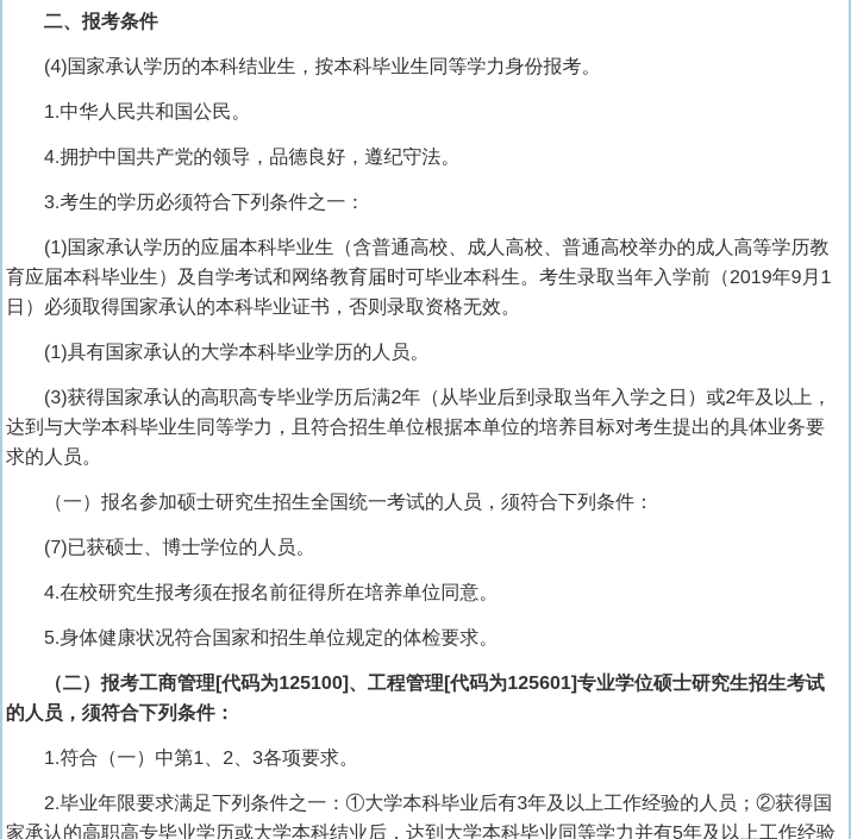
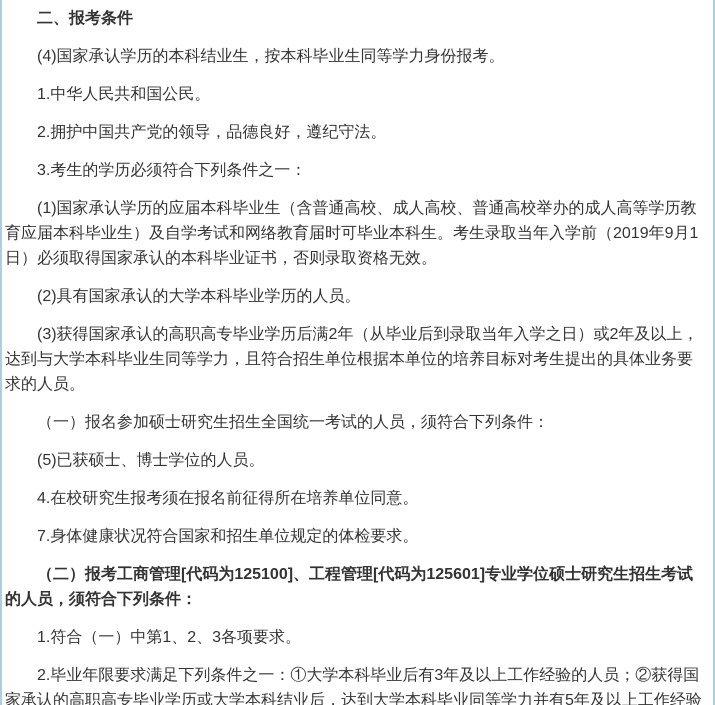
  二、报考条件
  (4)国家承认学历的本科结业生，按本科毕业生同等学力身份报考。
  1.中华人民共和国公民。
- 4.拥护中国共产党的领导，品德良好，遵纪守法。
+ 2.拥护中国共产党的领导，品德良好，遵纪守法。
  3.考生的学历必须符合下列条件之一：
  (1)国家承认学历的应届本科毕业生（含普通高校、成人高校、普通高校举办的成人高等学历教育应届本科毕业生）及自学考试和网络教育届时可毕业本科生。考生录取当年入学前（2019年9月1日）必须取得国家承认的本科毕业证书，否则录取资格无效。
- (1)具有国家承认的大学本科毕业学历的人员。
+ (2)具有国家承认的大学本科毕业学历的人员。
  (3)获得国家承认的高职高专毕业学历后满2年（从毕业后到录取当年入学之日）或2年及以上，达到与大学本科毕业生同等学力，且符合招生单位根据本单位的培养目标对考生提出的具体业务要求的人员。
  （一）报名参加硕士研究生招生全国统一考试的人员，须符合下列条件：
- (7)已获硕士、博士学位的人员。
+ (5)已获硕士、博士学位的人员。
  4.在校研究生报考须在报名前征得所在培养单位同意。
- 5.身体健康状况符合国家和招生单位规定的体检要求。
+ 7.身体健康状况符合国家和招生单位规定的体检要求。
  （二）报考工商管理[代码为125100]、工程管理[代码为125601]专业学位硕士研究生招生考试的人员，须符合下列条件：
  1.符合（一）中第1、2、3各项要求。
  2.毕业年限要求满足下列条件之一：①大学本科毕业后有3年及以上工作经验的人员；②获得国家承认的高职高专毕业学历或大学本科结业后，达到大学本科毕业同等学力并有5年及以上工作经验
